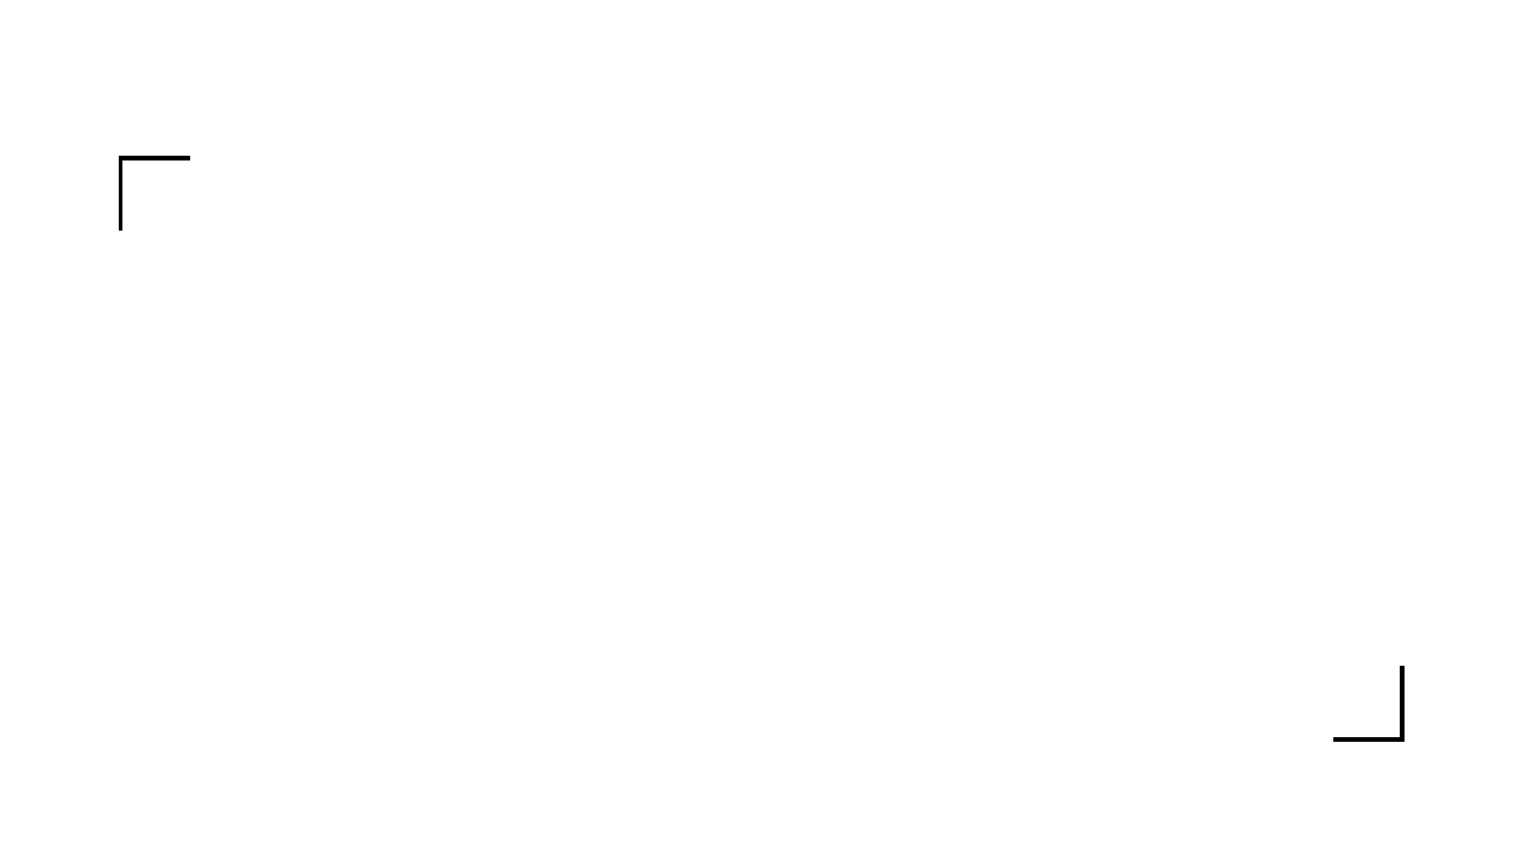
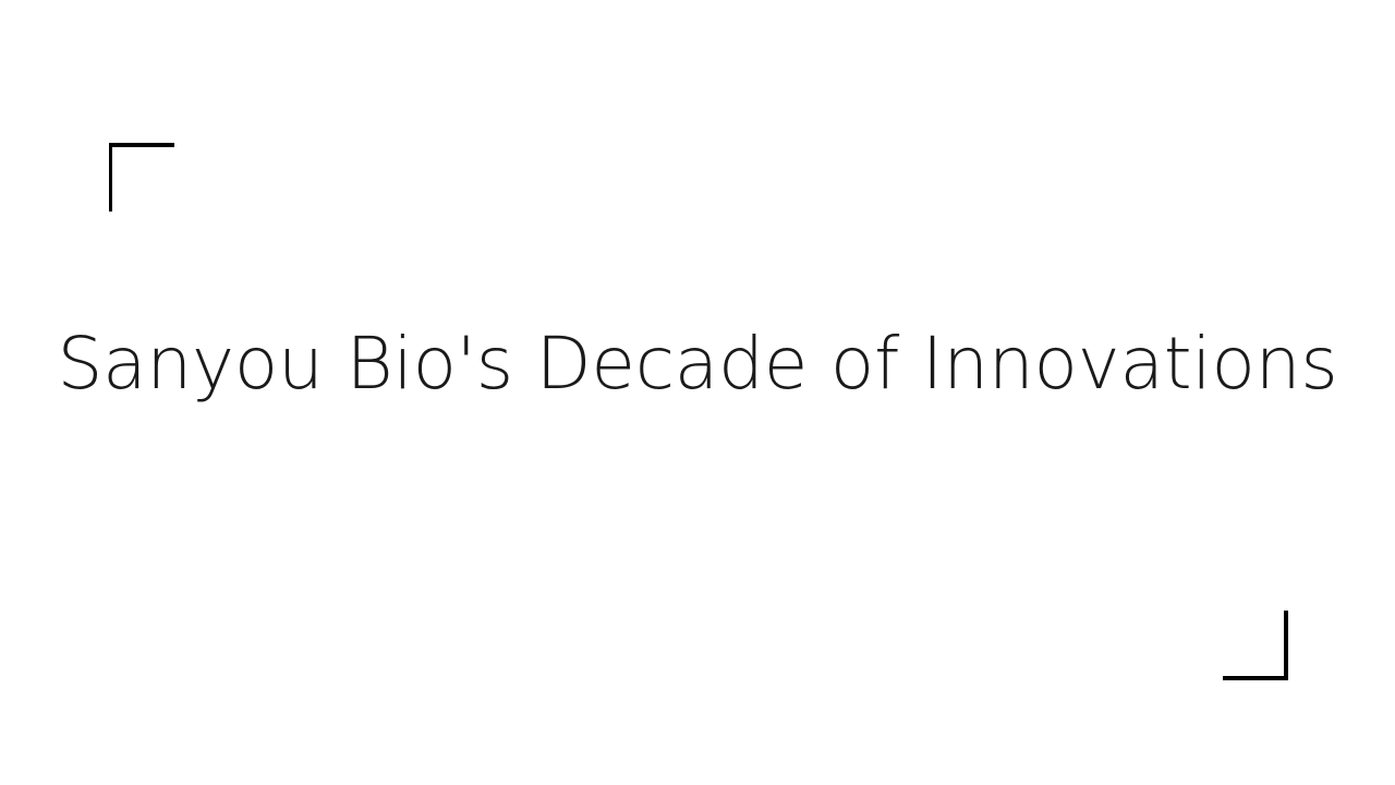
+ Sanyou Bio's Decade of Innovations
